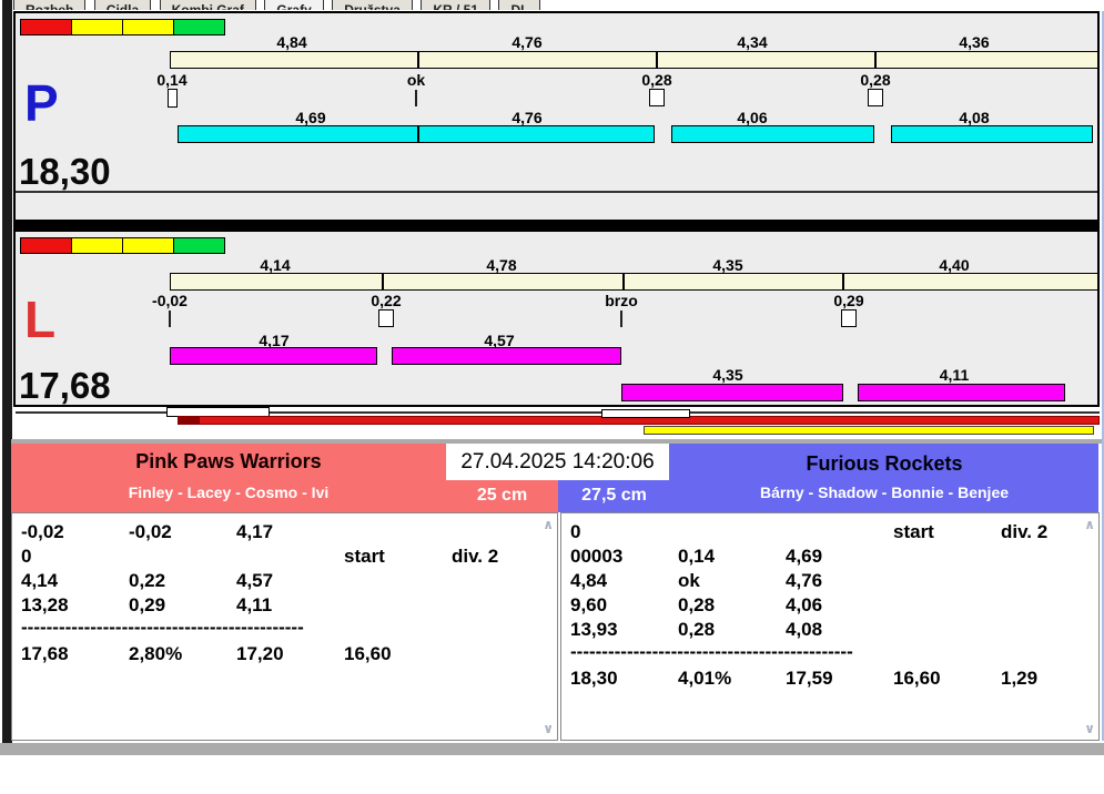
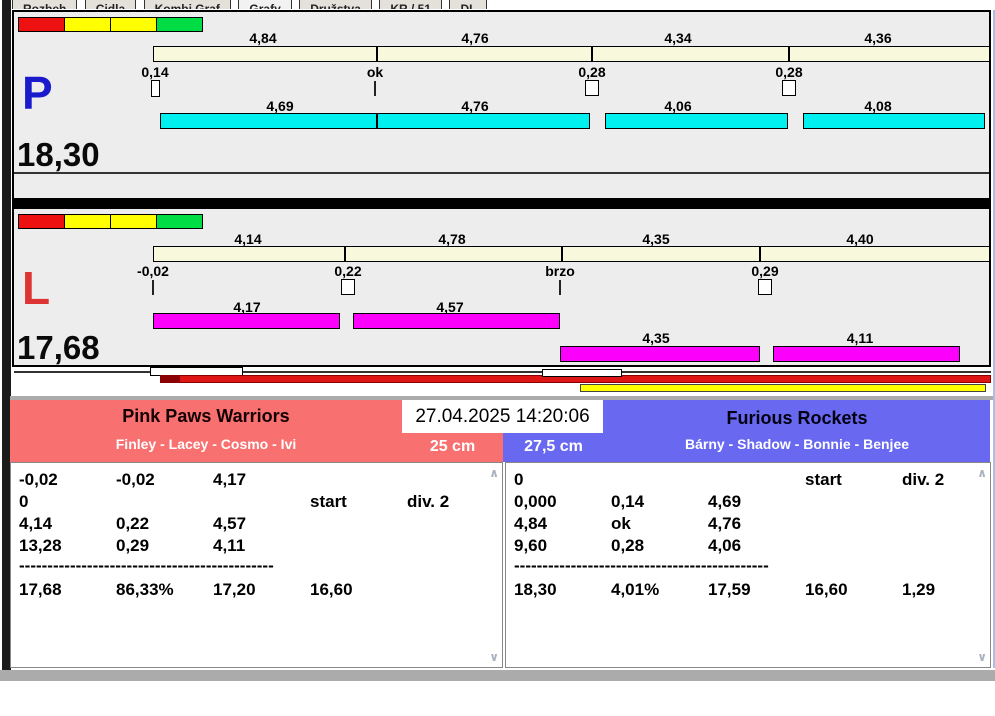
  4,84
  4,76
  4,34
  4,36
  0,14
  ok
  0,28
  0,28
  4,69
  4,76
  4,06
  4,08
  P
  18,30
  4,14
  4,78
  4,35
  4,40
  -0,02
  0,22
  brzo
  0,29
  4,17
  4,57
  4,35
  4,11
  L
  17,68
  Pink Paws Warriors
  Finley - Lacey - Cosmo - Ivi
  27.04.2025 14:20:06
  25 cm
  27,5 cm
  Furious Rockets
  Bárny - Shadow - Bonnie - Benjee
  -0,02 -0,02 4,17
  0 start div. 2
  4,14 0,22 4,57
  13,28 0,29 4,11
  ---------------------------------------------
- 17,68 2,80% 17,20 16,60
+ 17,68 86,33% 17,20 16,60
  ∧
  ∨
  0 start div. 2
- 00003 0,14 4,69
+ 0,000 0,14 4,69
  4,84 ok 4,76
  9,60 0,28 4,06
- 13,93 0,28 4,08
  ---------------------------------------------
  18,30 4,01% 17,59 16,60 1,29
  ∧
  ∨
